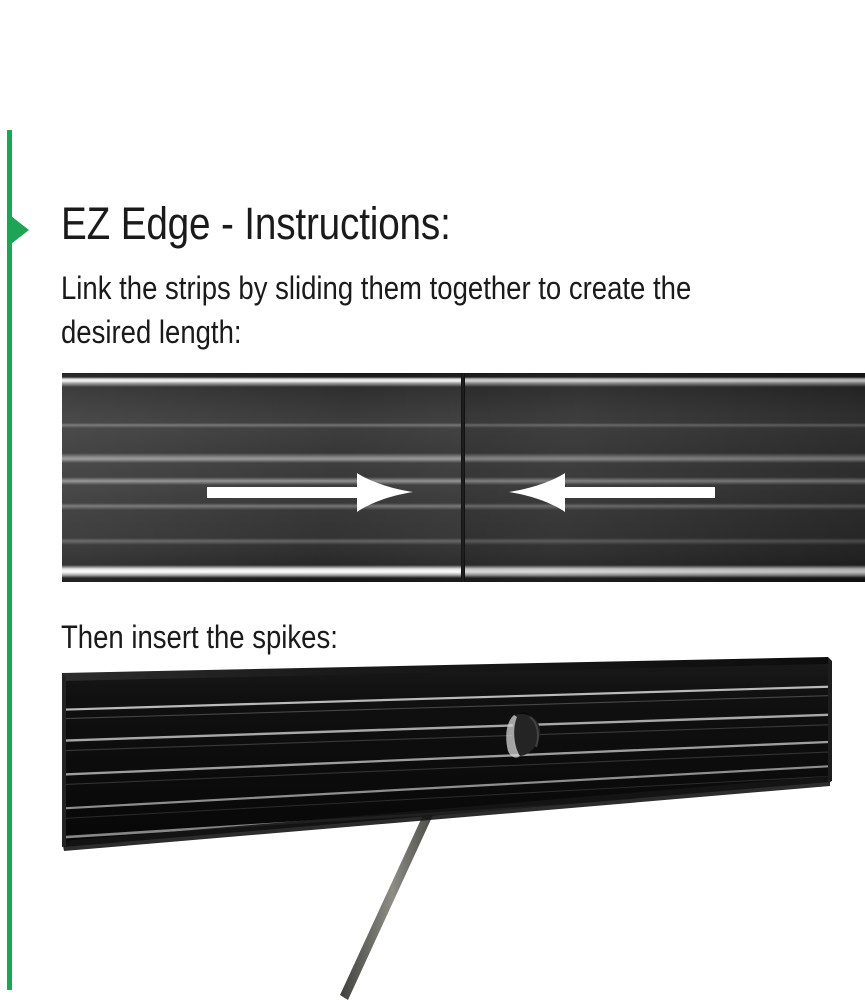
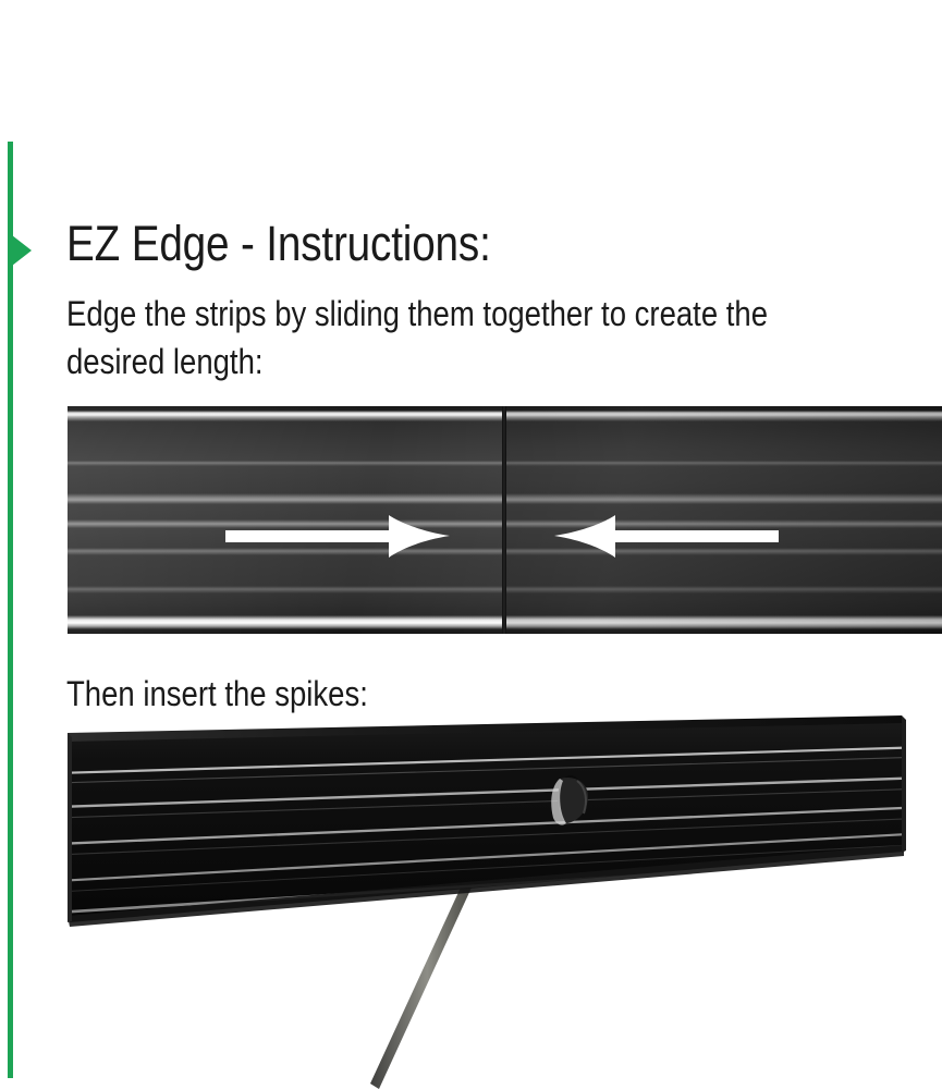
  EZ Edge - Instructions:
- Link the strips by sliding them together to create the
+ Edge the strips by sliding them together to create the
  desired length:
  Then insert the spikes:
